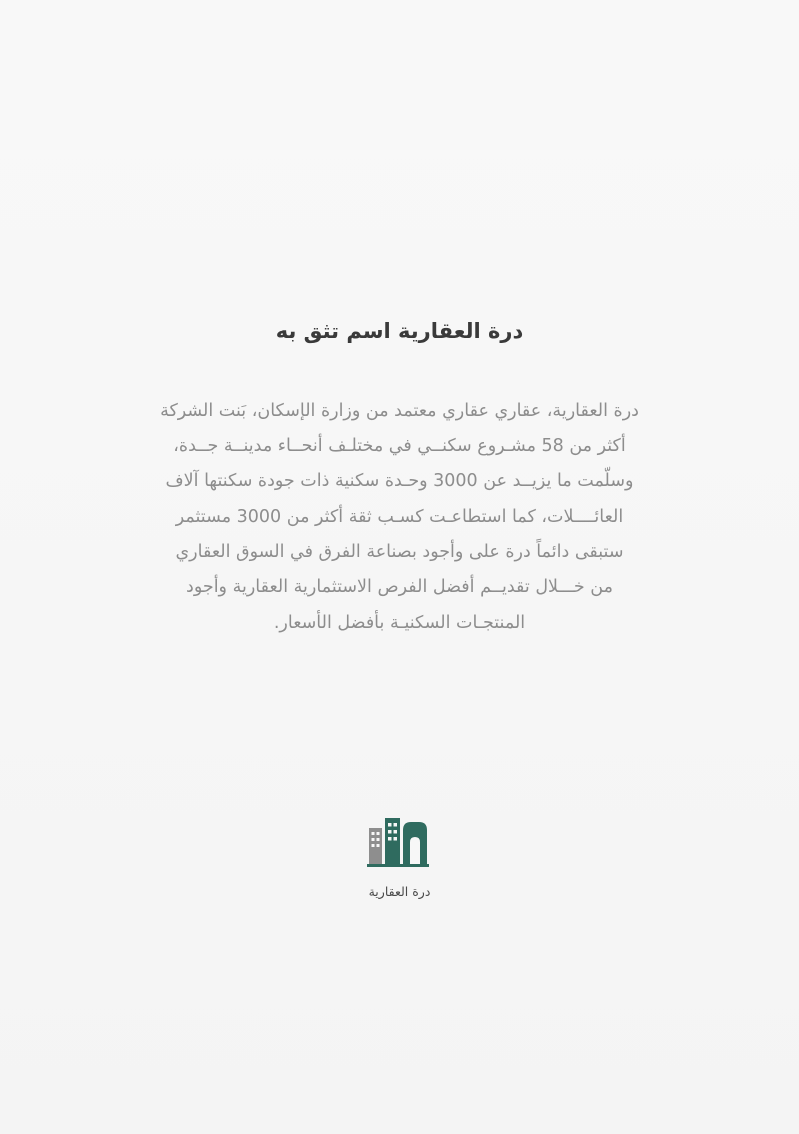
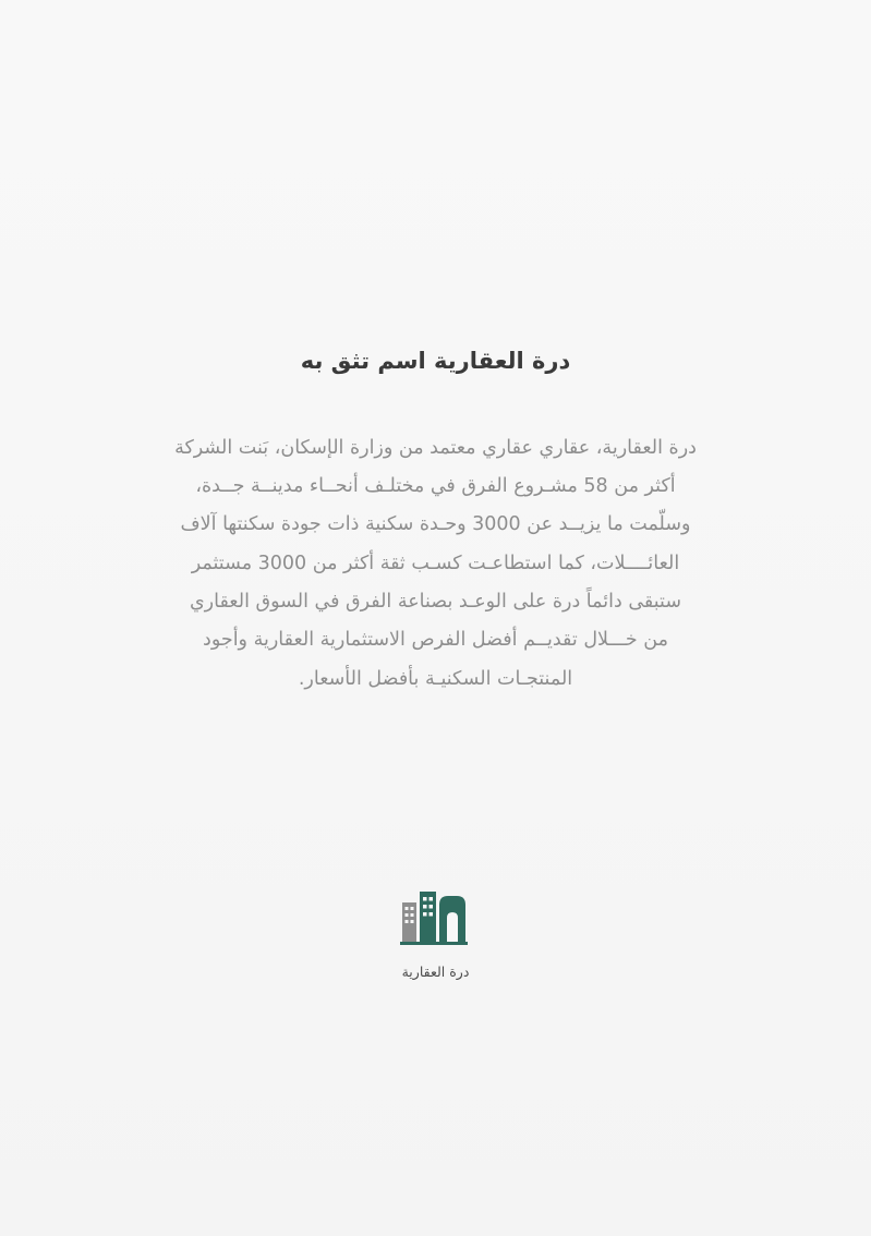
  درة العقارية اسم تثق به
  درة العقارية، عقاري عقاري معتمد من وزارة الإسكان، بَنت الشركة
- أكثر من 58 مشـروع سكنــي في مختلـف أنحــاء مدينــة جــدة،
+ أكثر من 58 مشـروع الفرق في مختلـف أنحــاء مدينــة جــدة،
  وسلّمت ما يزيــد عن 3000 وحـدة سكنية ذات جودة سكنتها آلاف
  العائــــلات، كما استطاعـت كسـب ثقة أكثر من 3000 مستثمر
- ستبقى دائماً درة على وأجود بصناعة الفرق في السوق العقاري
+ ستبقى دائماً درة على الوعـد بصناعة الفرق في السوق العقاري
  من خـــلال تقديــم أفضل الفرص الاستثمارية العقارية وأجود
  المنتجـات السكنيـة بأفضل الأسعار.
  درة العقارية
